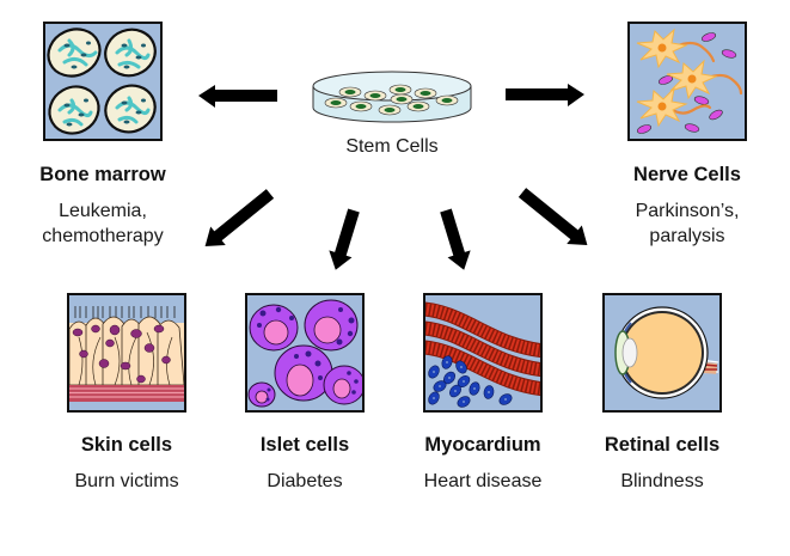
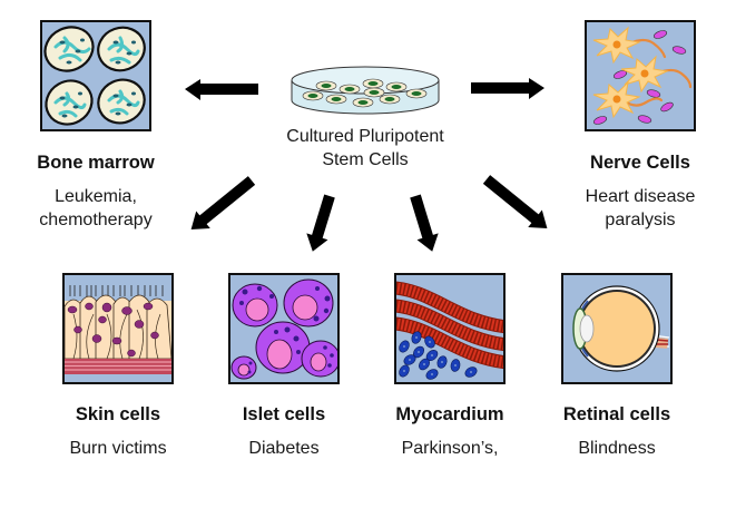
+ Cultured Pluripotent
  Stem Cells
  Bone marrow
  Leukemia,
  chemotherapy
  Nerve Cells
- Parkinson’s,
+ Heart disease
  paralysis
  Skin cells
  Burn victims
  Islet cells
  Diabetes
  Myocardium
- Heart disease
+ Parkinson’s,
  Retinal cells
  Blindness
